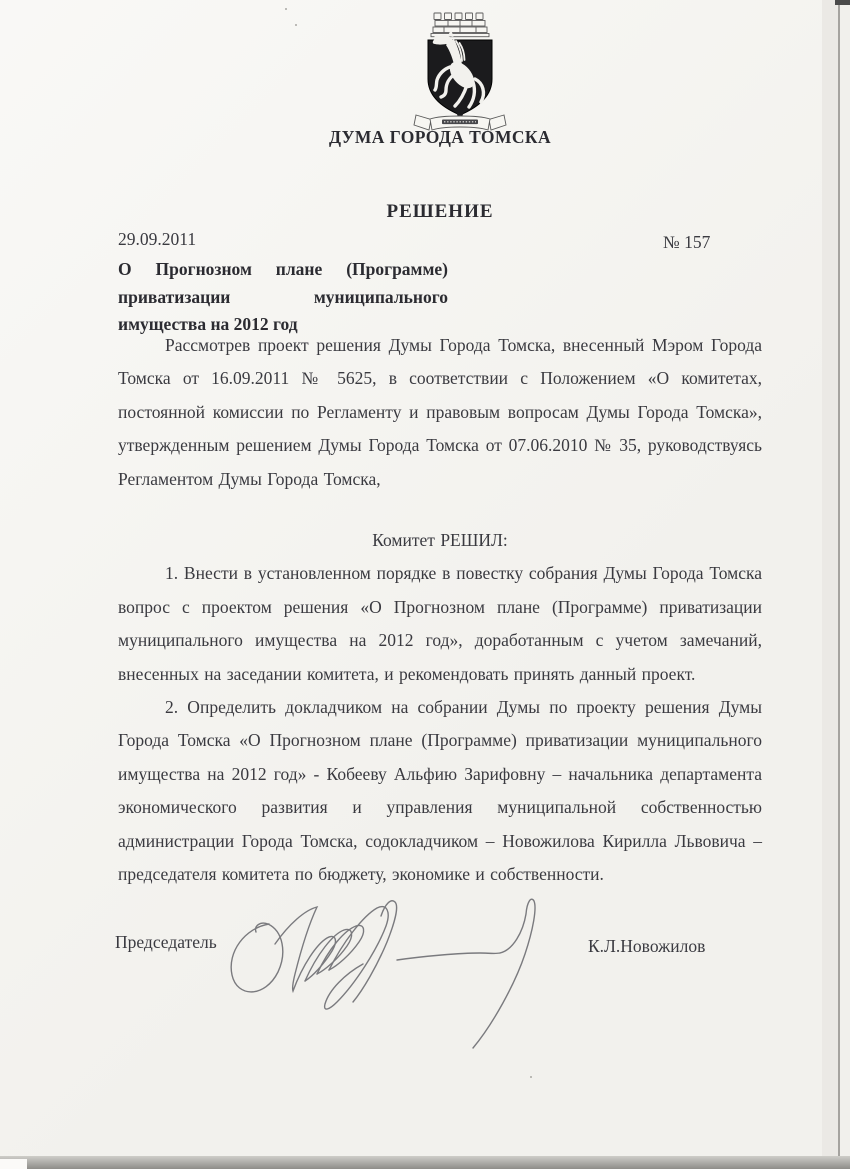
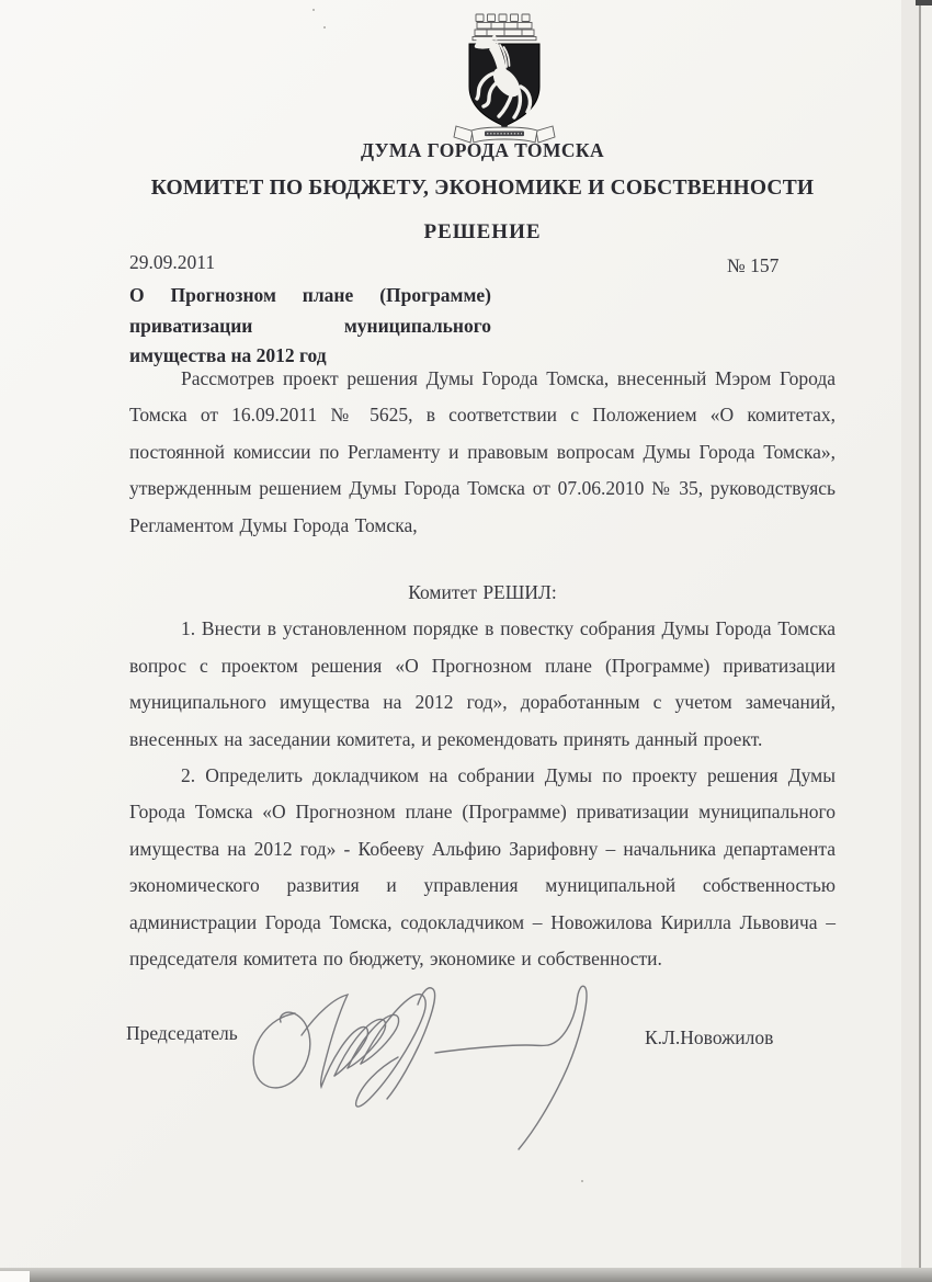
  ДУМА ГОРОДА ТОМСКА
+ КОМИТЕТ ПО БЮДЖЕТУ, ЭКОНОМИКЕ И СОБСТВЕННОСТИ
  РЕШЕНИЕ
  29.09.2011
  № 157
  О Прогнозном плане (Программе)
  приватизации муниципального
  имущества на 2012 год
  Рассмотрев проект решения Думы Города Томска, внесенный Мэром Города Томска от 16.09.2011 № 5625, в соответствии с Положением «О комитетах, постоянной комиссии по Регламенту и правовым вопросам Думы Города Томска», утвержденным решением Думы Города Томска от 07.06.2010 № 35, руководствуясь Регламентом Думы Города Томска,
  Комитет РЕШИЛ:
  1. Внести в установленном порядке в повестку собрания Думы Города Томска вопрос с проектом решения «О Прогнозном плане (Программе) приватизации муниципального имущества на 2012 год», доработанным с учетом замечаний, внесенных на заседании комитета, и рекомендовать принять данный проект.
  2. Определить докладчиком на собрании Думы по проекту решения Думы Города Томска «О Прогнозном плане (Программе) приватизации муниципального имущества на 2012 год» - Кобееву Альфию Зарифовну – начальника департамента экономического развития и управления муниципальной собственностью администрации Города Томска, содокладчиком – Новожилова Кирилла Львовича – председателя комитета по бюджету, экономике и собственности.
  Председатель
  К.Л.Новожилов
